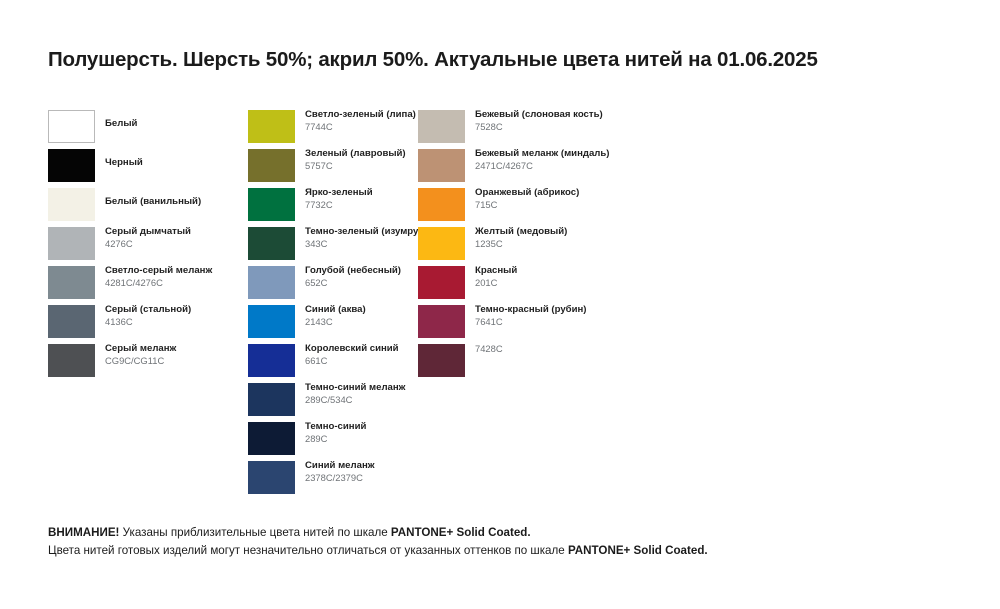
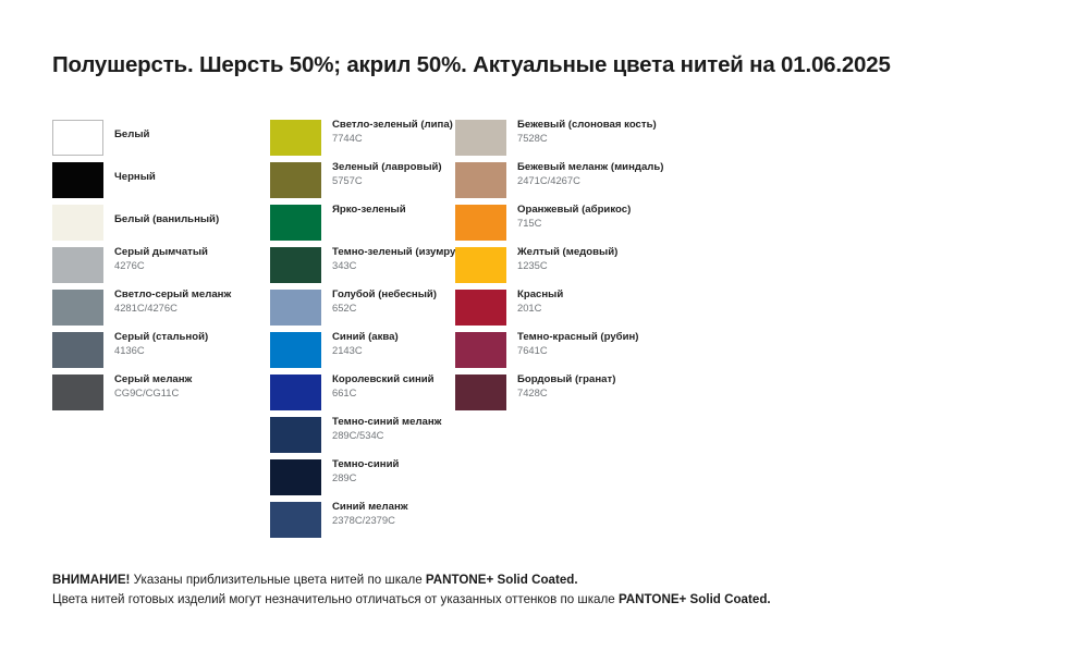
  Полушерсть. Шерсть 50%; акрил 50%. Актуальные цвета нитей на 01.06.2025
  Белый
  Черный
  Белый (ванильный)
  Серый дымчатый
  4276C
  Светло-серый меланж
  4281C/4276C
  Серый (стальной)
  4136C
  Серый меланж
  CG9C/CG11C
  Светло-зеленый (липа)
  7744C
  Зеленый (лавровый)
  5757C
  Ярко-зеленый
- 7732C
  Темно-зеленый (изумру
  343C
  Голубой (небесный)
  652C
  Синий (аква)
  2143C
  Королевский синий
  661C
  Темно-синий меланж
  289C/534C
  Темно-синий
  289C
  Синий меланж
  2378C/2379C
  Бежевый (слоновая кость)
  7528C
  Бежевый меланж (миндаль)
  2471C/4267C
  Оранжевый (абрикос)
  715C
  Желтый (медовый)
  1235C
  Красный
  201C
  Темно-красный (рубин)
  7641C
+ Бордовый (гранат)
  7428C
  ВНИМАНИЕ! Указаны приблизительные цвета нитей по шкале PANTONE+ Solid Coated.
  Цвета нитей готовых изделий могут незначительно отличаться от указанных оттенков по шкале PANTONE+ Solid Coated.
